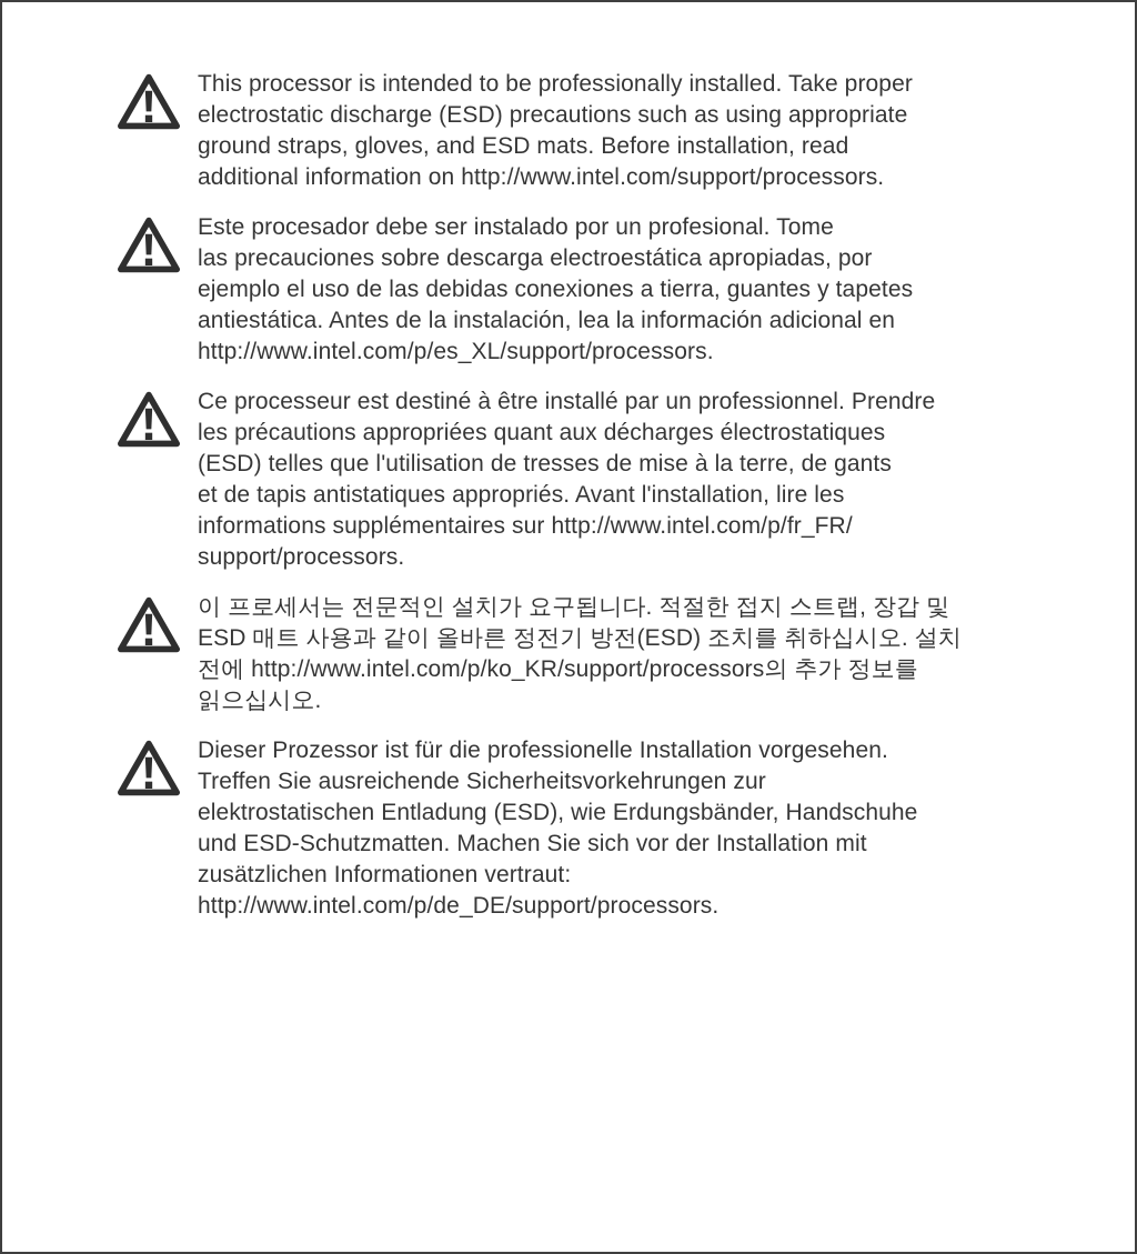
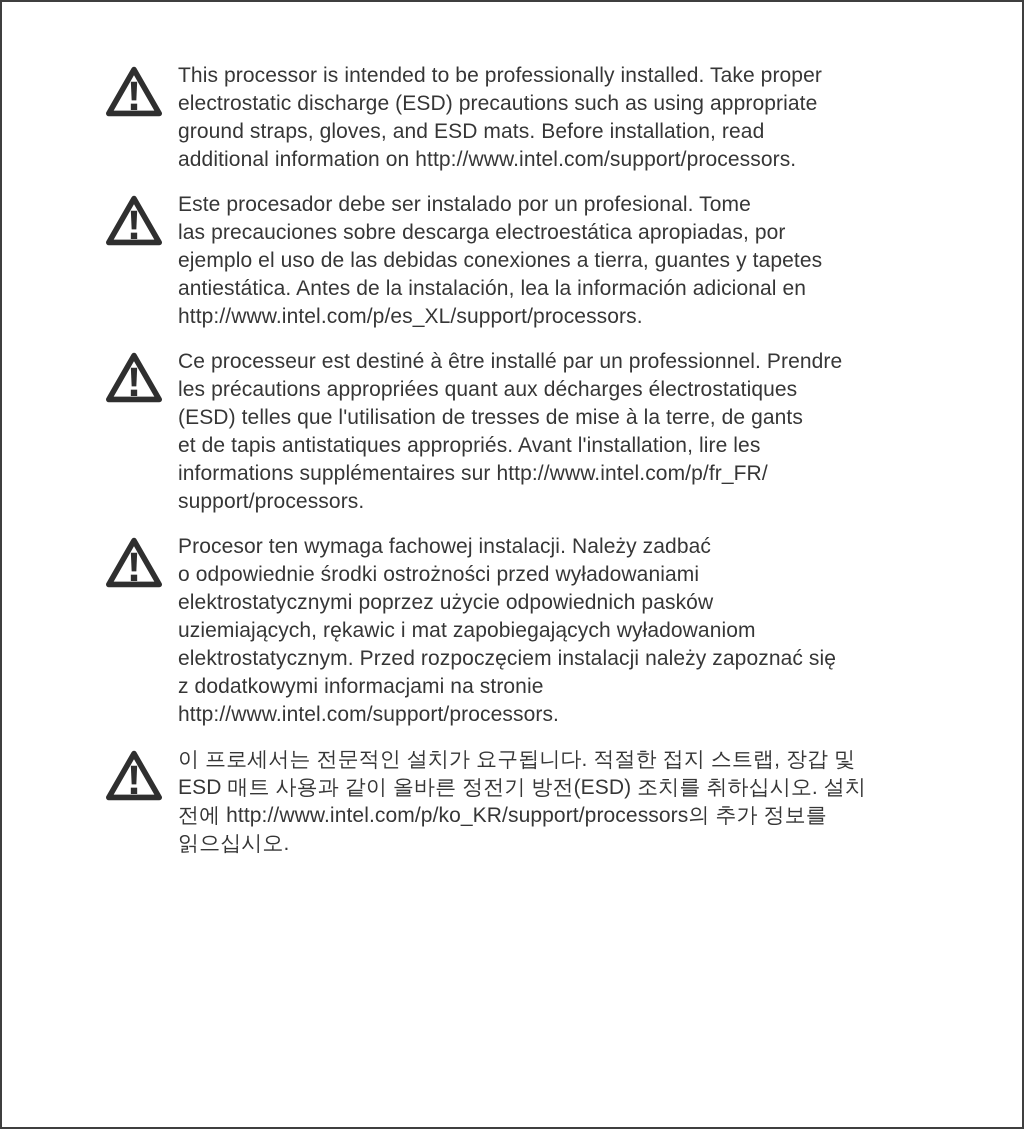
  This processor is intended to be professionally installed. Take proper
  electrostatic discharge (ESD) precautions such as using appropriate
  ground straps, gloves, and ESD mats. Before installation, read
  additional information on http://www.intel.com/support/processors.
  Este procesador debe ser instalado por un profesional. Tome
  las precauciones sobre descarga electroestática apropiadas, por
  ejemplo el uso de las debidas conexiones a tierra, guantes y tapetes
  antiestática. Antes de la instalación, lea la información adicional en
  http://www.intel.com/p/es_XL/support/processors.
  Ce processeur est destiné à être installé par un professionnel. Prendre
  les précautions appropriées quant aux décharges électrostatiques
  (ESD) telles que l'utilisation de tresses de mise à la terre, de gants
  et de tapis antistatiques appropriés. Avant l'installation, lire les
  informations supplémentaires sur http://www.intel.com/p/fr_FR/
  support/processors.
+ Procesor ten wymaga fachowej instalacji. Należy zadbać
+ o odpowiednie środki ostrożności przed wyładowaniami
+ elektrostatycznymi poprzez użycie odpowiednich pasków
+ uziemiających, rękawic i mat zapobiegających wyładowaniom
+ elektrostatycznym. Przed rozpoczęciem instalacji należy zapoznać się
+ z dodatkowymi informacjami na stronie
+ http://www.intel.com/support/processors.
  이 프로세서는 전문적인 설치가 요구됩니다. 적절한 접지 스트랩, 장갑 및
  ESD 매트 사용과 같이 올바른 정전기 방전(ESD) 조치를 취하십시오. 설치
  전에 http://www.intel.com/p/ko_KR/support/processors의 추가 정보를
  읽으십시오.
- Dieser Prozessor ist für die professionelle Installation vorgesehen.
- Treffen Sie ausreichende Sicherheitsvorkehrungen zur
- elektrostatischen Entladung (ESD), wie Erdungsbänder, Handschuhe
- und ESD-Schutzmatten. Machen Sie sich vor der Installation mit
- zusätzlichen Informationen vertraut:
- http://www.intel.com/p/de_DE/support/processors.
